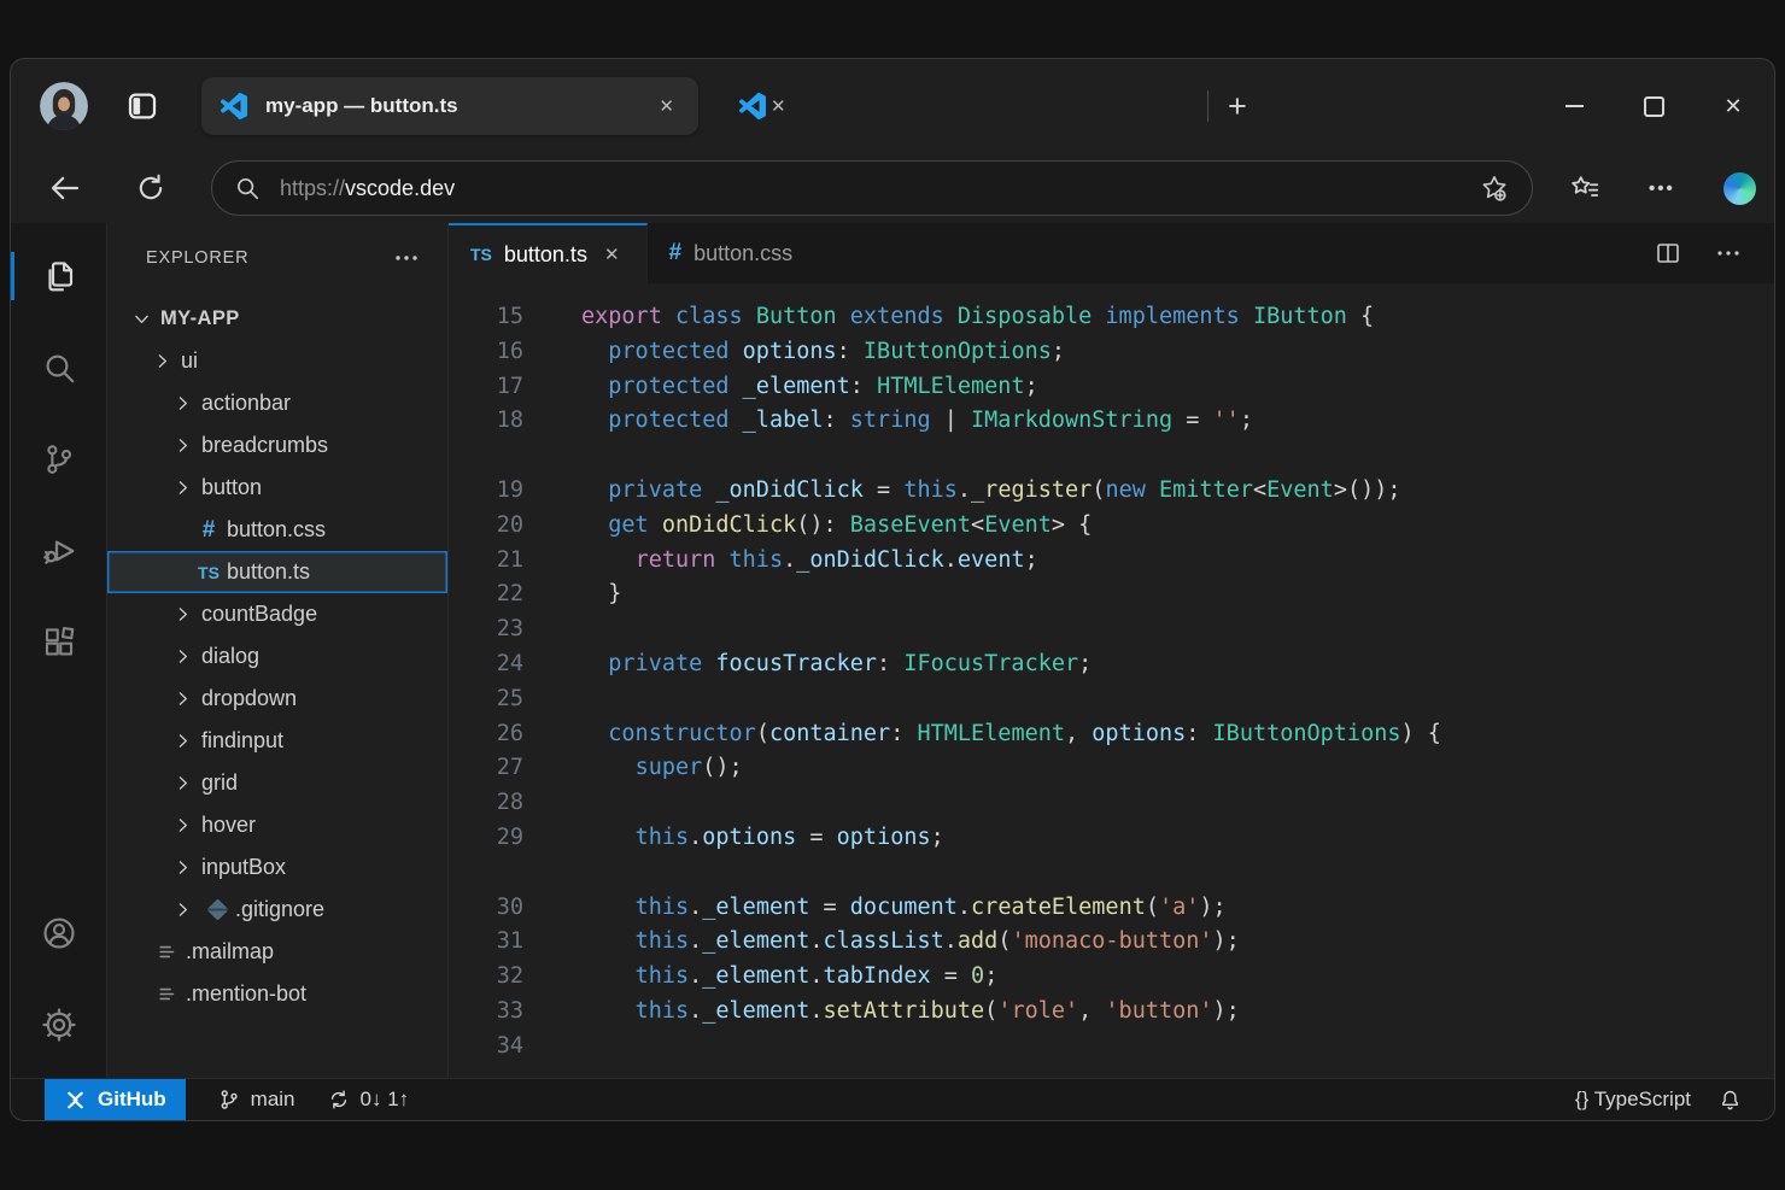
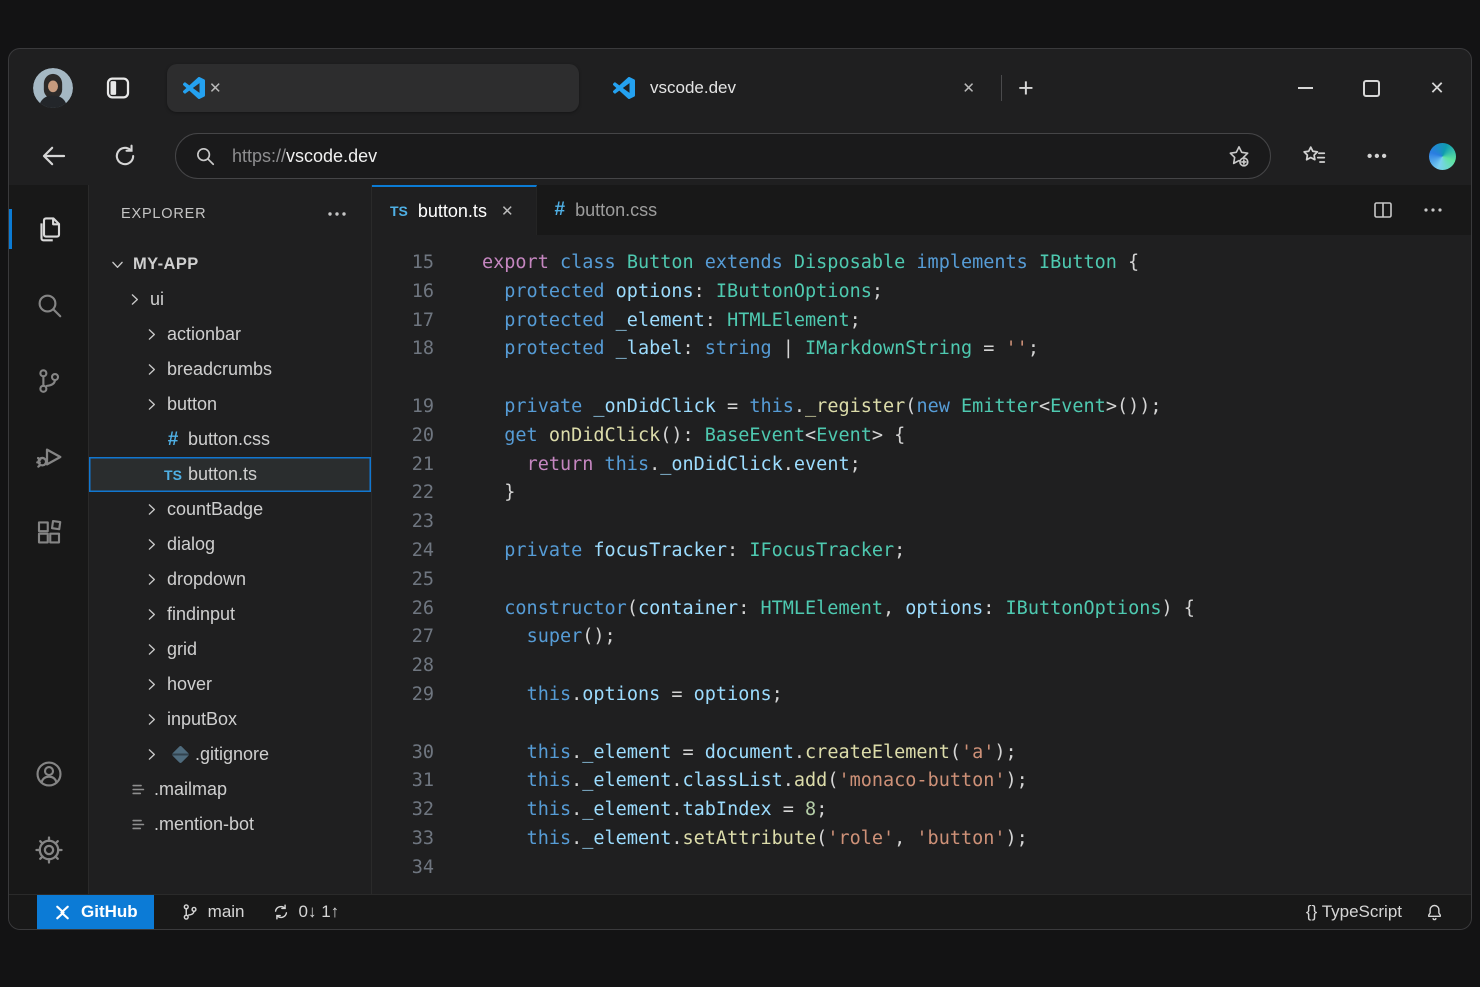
- my-app — button.ts
  ✕
+ vscode.dev
  ✕
  +
  ✕
  https://vscode.dev
  •••
  EXPLORER
  MY-APP
  ui
  actionbar
  breadcrumbs
  button
  #
  button.css
  TS
  button.ts
  countBadge
  dialog
  dropdown
  findinput
  grid
  hover
  inputBox
  .gitignore
  .mailmap
  .mention-bot
  TS
  button.ts
  ✕
  #
  button.css
  15
  export class Button extends Disposable implements IButton {
  16
  protected options: IButtonOptions;
  17
  protected _element: HTMLElement;
  18
  protected _label: string | IMarkdownString = '';
  19
  private _onDidClick = this._register(new Emitter<Event>());
  20
  get onDidClick(): BaseEvent<Event> {
  21
  return this._onDidClick.event;
  22
  }
  23
  24
  private focusTracker: IFocusTracker;
  25
  26
  constructor(container: HTMLElement, options: IButtonOptions) {
  27
  super();
  28
  29
  this.options = options;
  30
  this._element = document.createElement('a');
  31
  this._element.classList.add('monaco-button');
  32
- this._element.tabIndex = 0;
+ this._element.tabIndex = 8;
  33
  this._element.setAttribute('role', 'button');
  34
  GitHub
  main
  0↓ 1↑
  {} TypeScript
